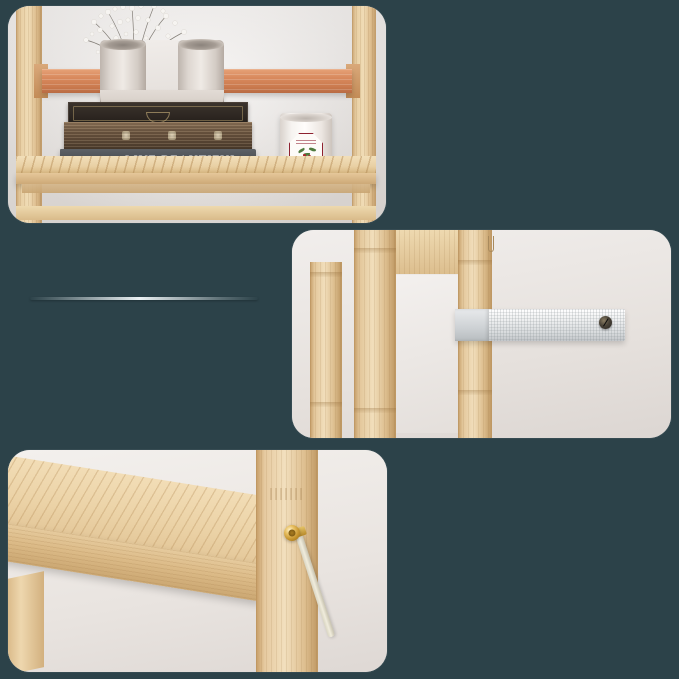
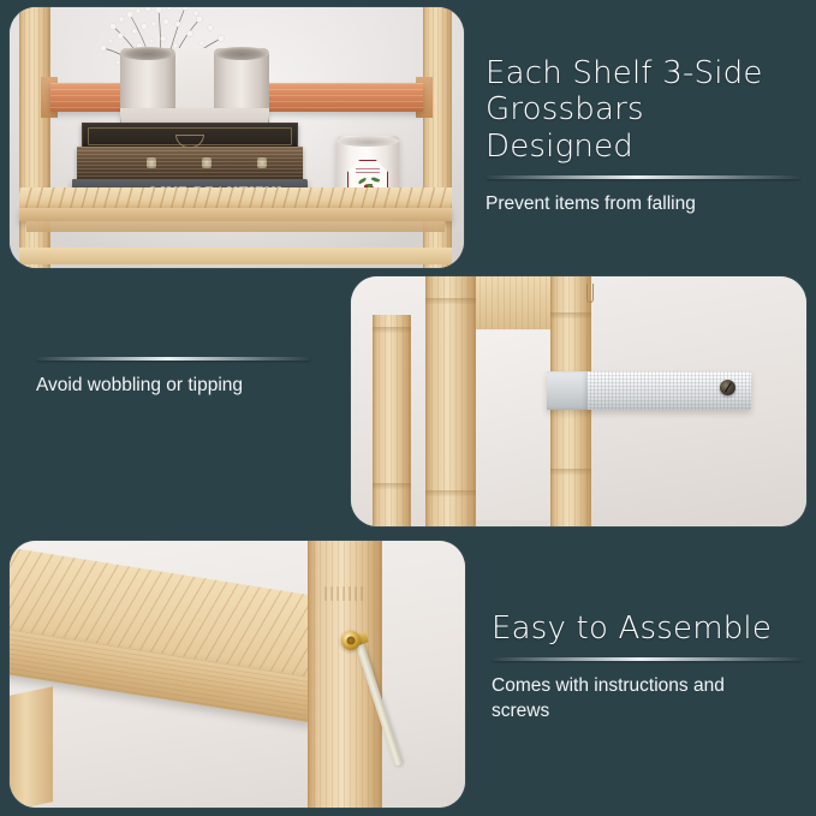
+ Each Shelf 3-Side
+ Grossbars Designed
+ Prevent items from falling
+ Avoid wobbling or tipping
+ Easy to Assemble
+ Comes with instructions and
+ screws
